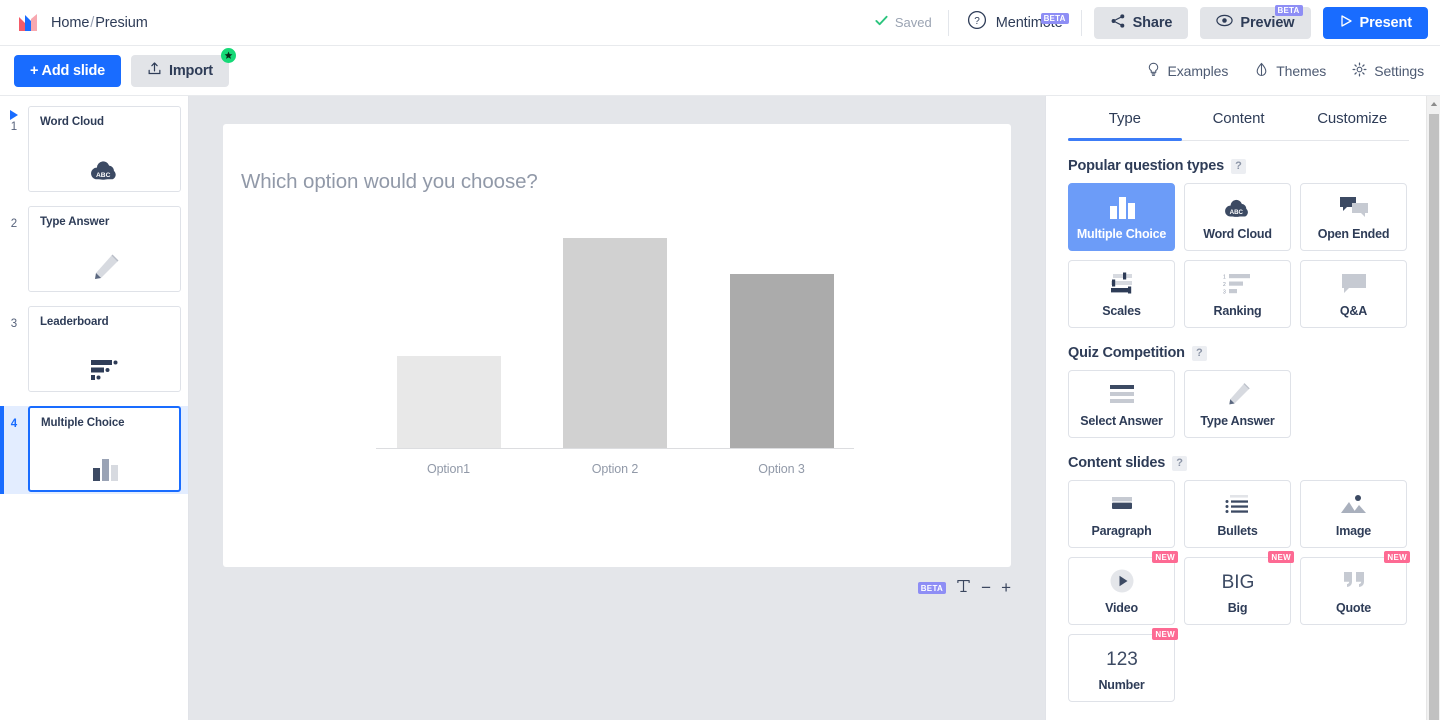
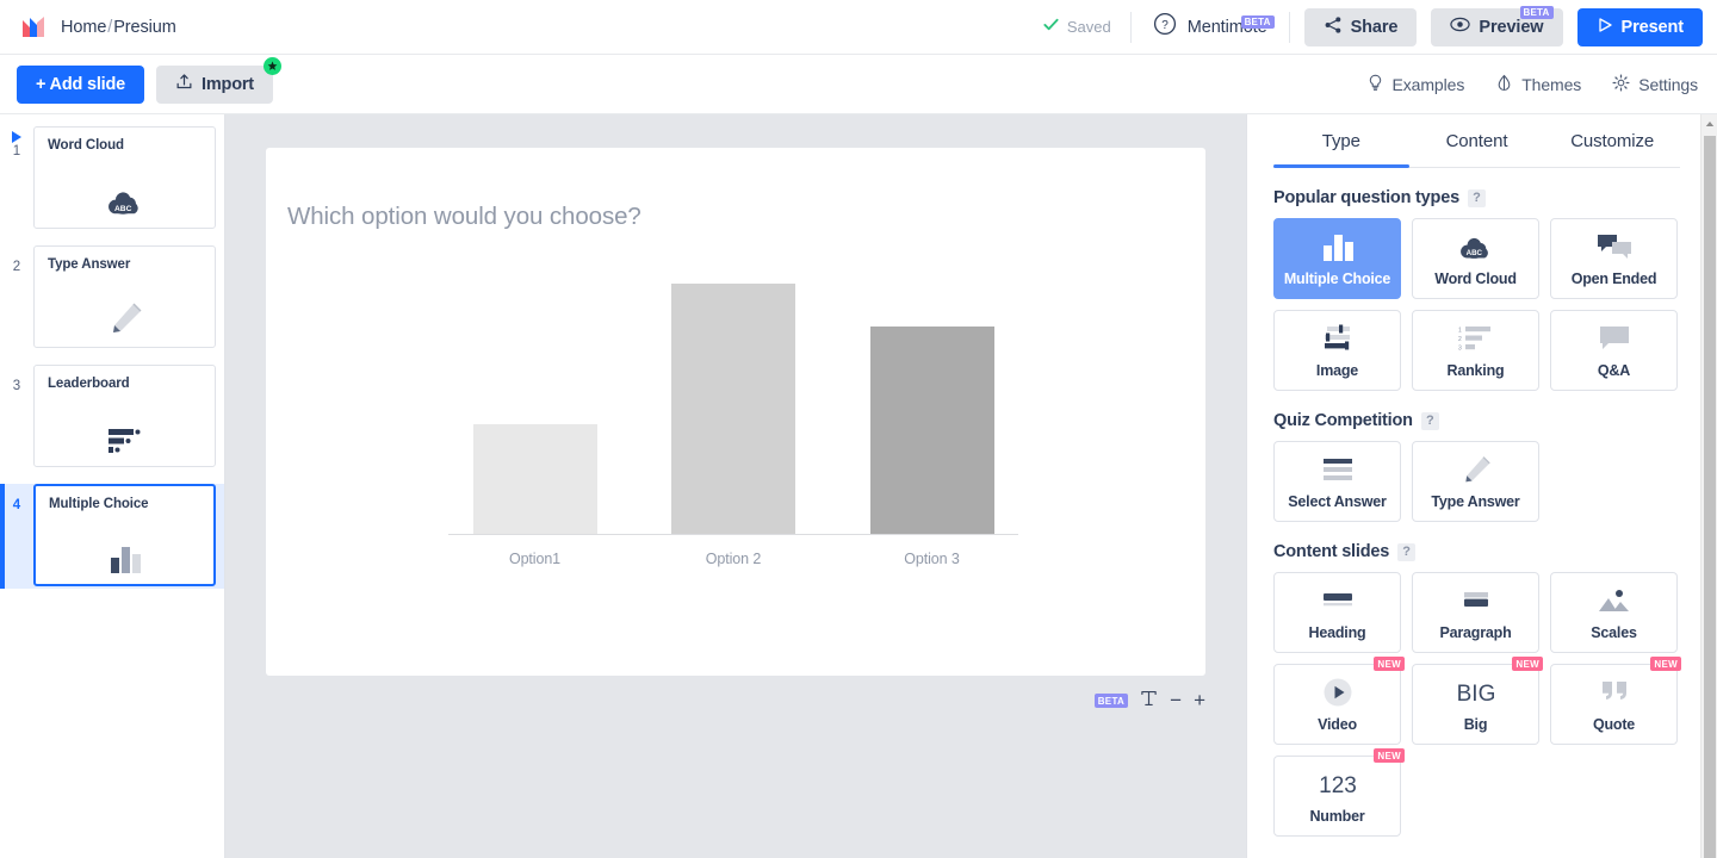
  Home/Presium
  Saved
  ?
  BETA
  Share
  Preview
  BETA
  Present
  + Add slide
  Import
  Examples
  Themes
  Settings
  1
  Word Cloud
  2
  Type Answer
  3
  Leaderboard
  4
  Multiple Choice
  Which option would you choose?
  Option1
  Option 2
  Option 3
  BETA
  −
  +
  Type
  Content
  Customize
  Popular question types
  ?
  Multiple Choice
  Word Cloud
  Open Ended
- Scales
+ Image
  Ranking
  Q&A
  Quiz Competition
  ?
  Select Answer
  Type Answer
  Content slides
  ?
+ Heading
  Paragraph
- Bullets
- Image
+ Scales
  NEW
  Video
  NEW
  BIG
  Big
  NEW
  Quote
  NEW
  123
  Number
